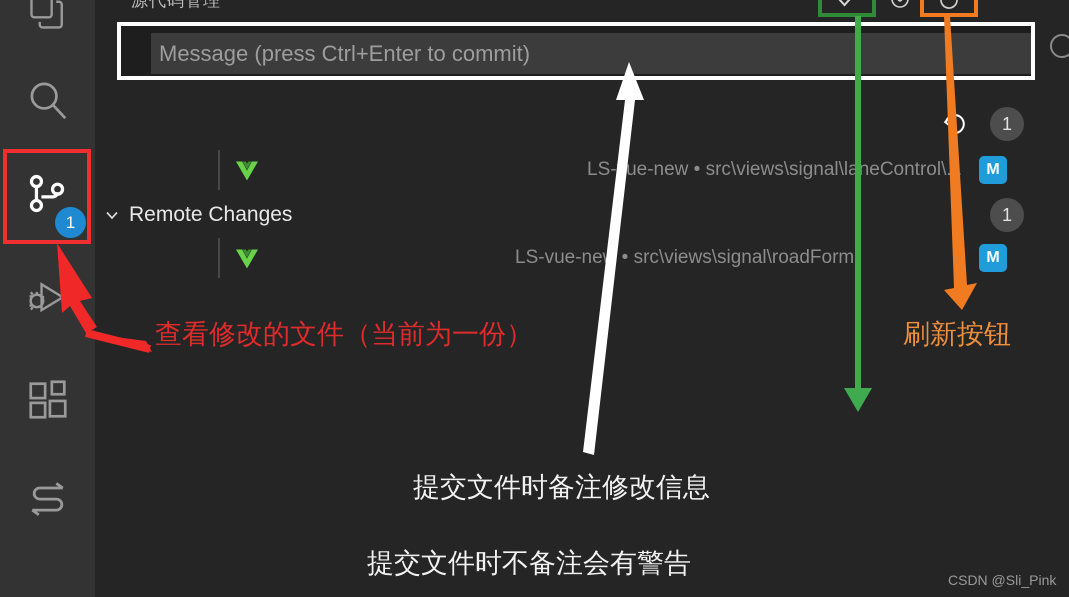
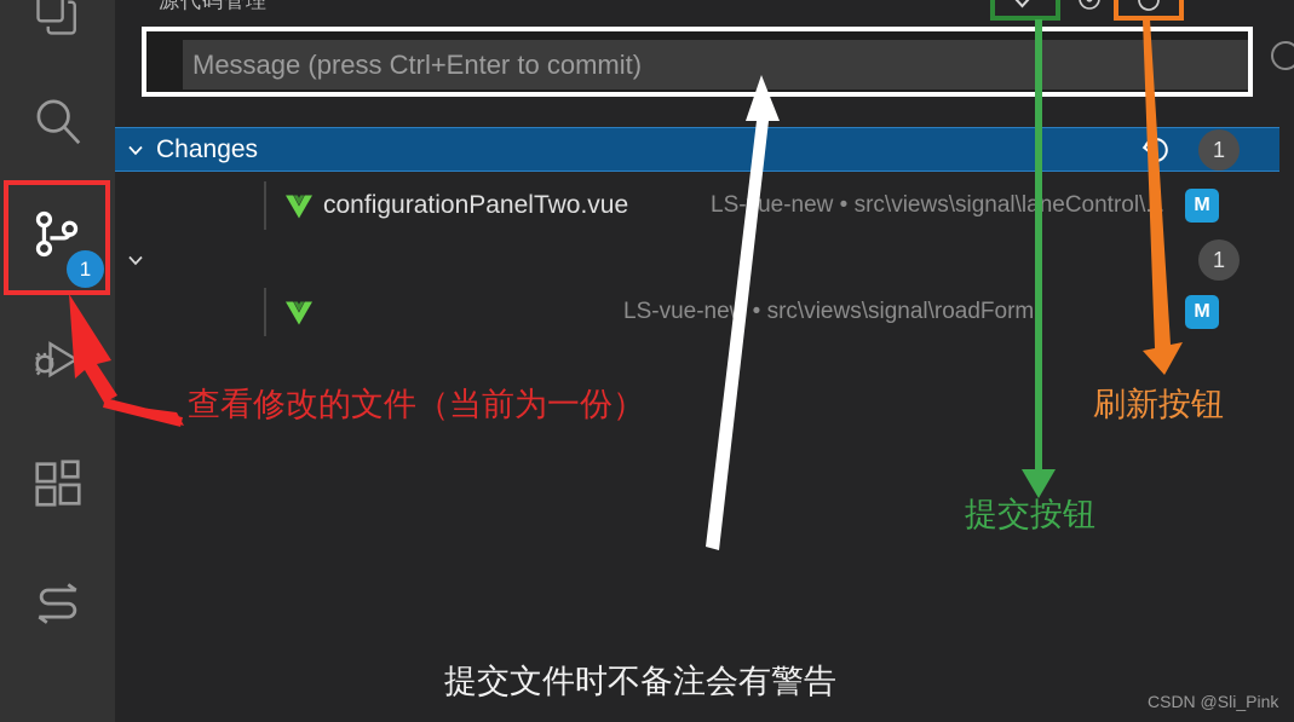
  1
  源代码管理
  Message (press Ctrl+Enter to commit)
+ Changes
  1
+ configurationPanelTwo.vue
  LS-ue-new • src\views\signal\laneControl\.
  M
- Remote Changes
  1
  LS-vue-ne • src\views\signal\roadForm
  M
  查看修改的文件（当前为一份）
+ 提交按钮
  刷新按钮
- 提交文件时备注修改信息
  提交文件时不备注会有警告
  CSDN @Sli_Pink
